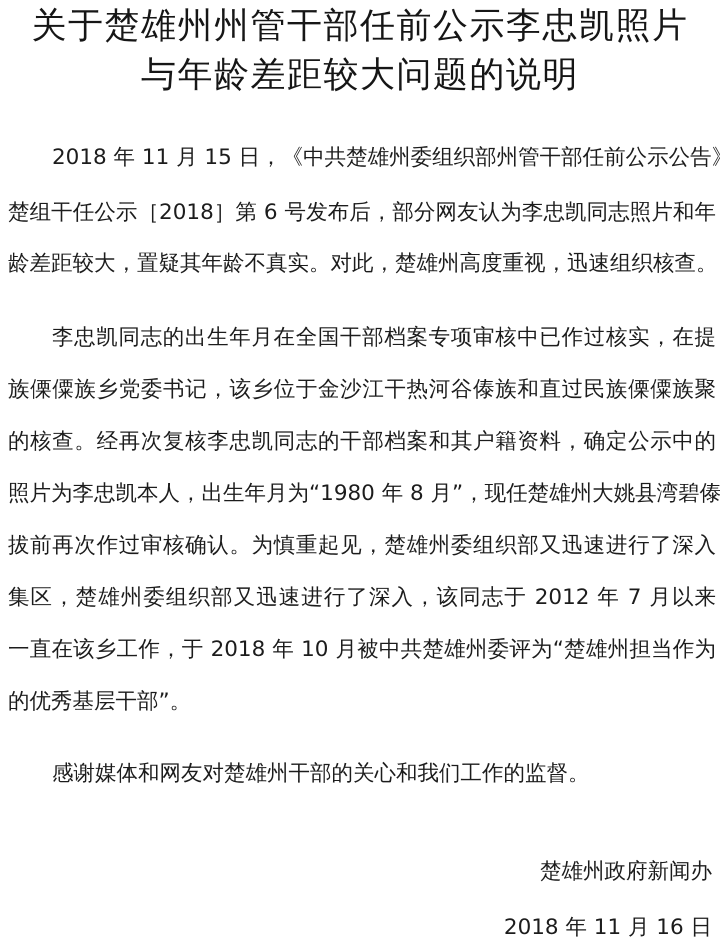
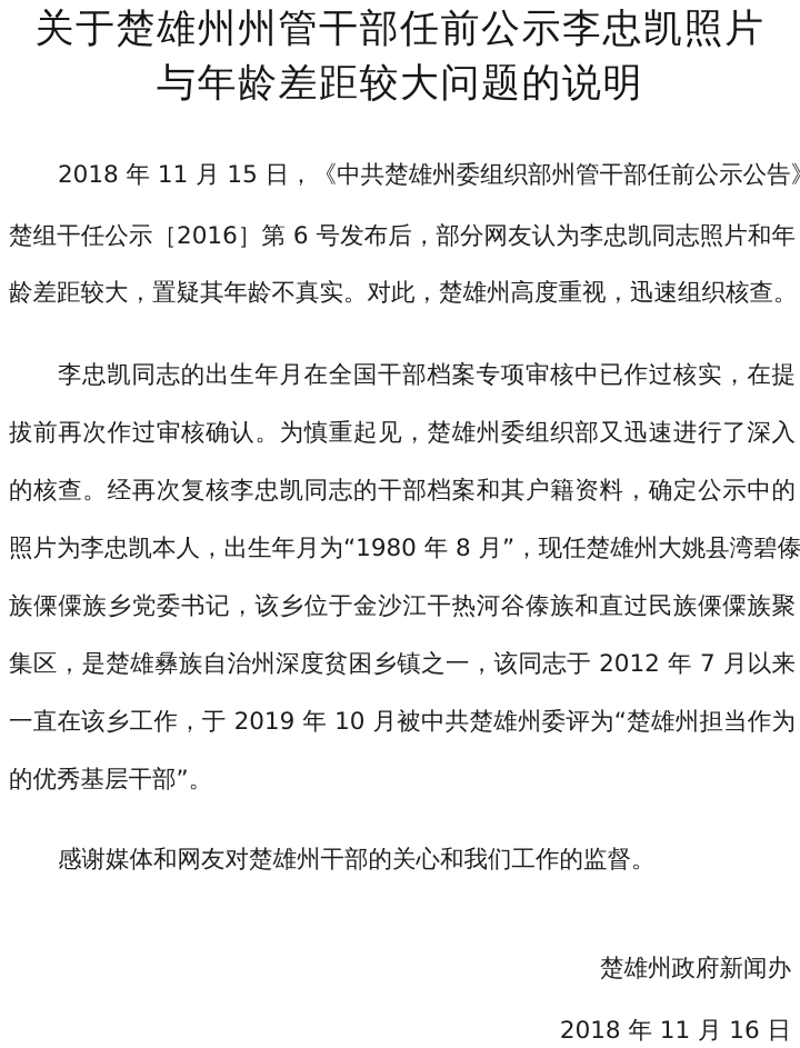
  关于楚雄州州管干部任前公示李忠凯照片
  与年龄差距较大问题的说明
  2018 年 11 月 15 日，《中共楚雄州委组织部州管干部任前公示公告
- 楚组干任公示［2018］第 6 号发布后，部分网友认为李忠凯同志照片和年
+ 楚组干任公示［2016］第 6 号发布后，部分网友认为李忠凯同志照片和年
  龄差距较大，置疑其年龄不真实。对此，楚雄州高度重视，迅速组织核查。
  李忠凯同志的出生年月在全国干部档案专项审核中已作过核实，在提
- 族傈僳族乡党委书记，该乡位于金沙江干热河谷傣族和直过民族傈僳族聚
+ 拔前再次作过审核确认。为慎重起见，楚雄州委组织部又迅速进行了深入
  的核查。经再次复核李忠凯同志的干部档案和其户籍资料，确定公示中的
  照片为李忠凯本人，出生年月为“1980 年 8 月”，现任楚雄州大姚县湾碧傣
- 拔前再次作过审核确认。为慎重起见，楚雄州委组织部又迅速进行了深入
+ 族傈僳族乡党委书记，该乡位于金沙江干热河谷傣族和直过民族傈僳族聚
- 集区，楚雄州委组织部又迅速进行了深入，该同志于 2012 年 7 月以来
+ 集区，是楚雄彝族自治州深度贫困乡镇之一，该同志于 2012 年 7 月以来
- 一直在该乡工作，于 2018 年 10 月被中共楚雄州委评为“楚雄州担当作为
+ 一直在该乡工作，于 2019 年 10 月被中共楚雄州委评为“楚雄州担当作为
  的优秀基层干部”。
  感谢媒体和网友对楚雄州干部的关心和我们工作的监督。
  楚雄州政府新闻办
  2018 年 11 月 16 日
